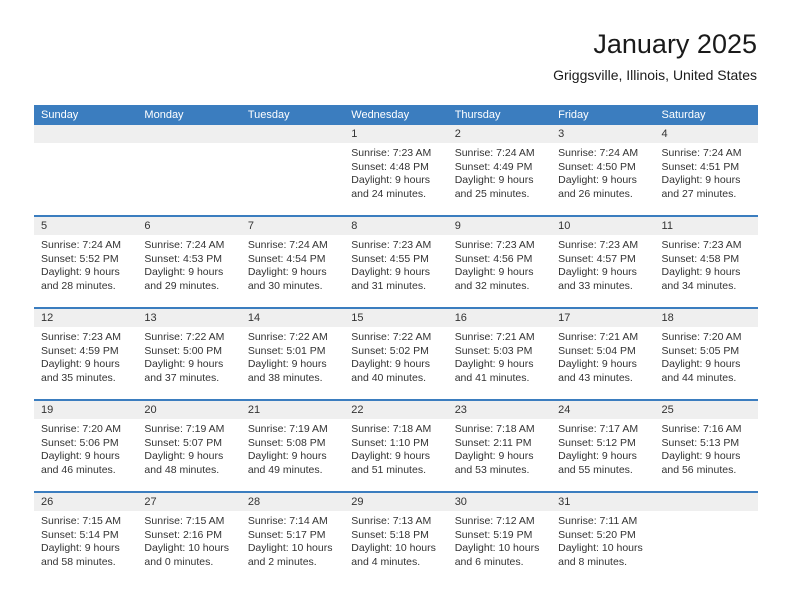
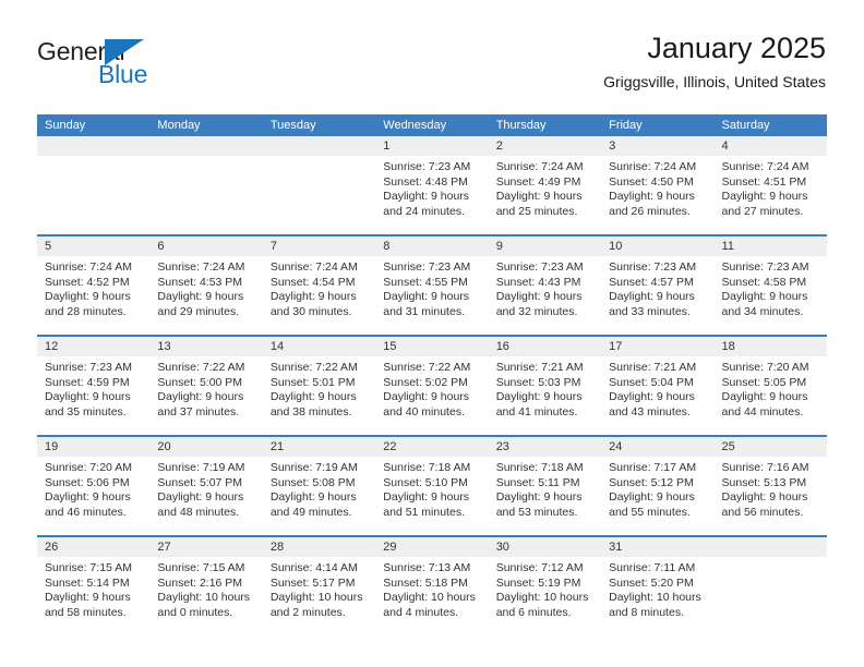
+ General
+ Blue
  January 2025
  Griggsville, Illinois, United States
  Sunday
  Monday
  Tuesday
  Wednesday
  Thursday
  Friday
  Saturday
  1
  Sunrise: 7:23 AM
  Sunset: 4:48 PM
  Daylight: 9 hours
  and 24 minutes.
  2
  Sunrise: 7:24 AM
  Sunset: 4:49 PM
  Daylight: 9 hours
  and 25 minutes.
  3
  Sunrise: 7:24 AM
  Sunset: 4:50 PM
  Daylight: 9 hours
  and 26 minutes.
  4
  Sunrise: 7:24 AM
  Sunset: 4:51 PM
  Daylight: 9 hours
  and 27 minutes.
  5
  Sunrise: 7:24 AM
- Sunset: 5:52 PM
+ Sunset: 4:52 PM
  Daylight: 9 hours
  and 28 minutes.
  6
  Sunrise: 7:24 AM
  Sunset: 4:53 PM
  Daylight: 9 hours
  and 29 minutes.
  7
  Sunrise: 7:24 AM
  Sunset: 4:54 PM
  Daylight: 9 hours
  and 30 minutes.
  8
  Sunrise: 7:23 AM
  Sunset: 4:55 PM
  Daylight: 9 hours
  and 31 minutes.
  9
  Sunrise: 7:23 AM
- Sunset: 4:56 PM
+ Sunset: 4:43 PM
  Daylight: 9 hours
  and 32 minutes.
  10
  Sunrise: 7:23 AM
  Sunset: 4:57 PM
  Daylight: 9 hours
  and 33 minutes.
  11
  Sunrise: 7:23 AM
  Sunset: 4:58 PM
  Daylight: 9 hours
  and 34 minutes.
  12
  Sunrise: 7:23 AM
  Sunset: 4:59 PM
  Daylight: 9 hours
  and 35 minutes.
  13
  Sunrise: 7:22 AM
  Sunset: 5:00 PM
  Daylight: 9 hours
  and 37 minutes.
  14
  Sunrise: 7:22 AM
  Sunset: 5:01 PM
  Daylight: 9 hours
  and 38 minutes.
  15
  Sunrise: 7:22 AM
  Sunset: 5:02 PM
  Daylight: 9 hours
  and 40 minutes.
  16
  Sunrise: 7:21 AM
  Sunset: 5:03 PM
  Daylight: 9 hours
  and 41 minutes.
  17
  Sunrise: 7:21 AM
  Sunset: 5:04 PM
  Daylight: 9 hours
  and 43 minutes.
  18
  Sunrise: 7:20 AM
  Sunset: 5:05 PM
  Daylight: 9 hours
  and 44 minutes.
  19
  Sunrise: 7:20 AM
  Sunset: 5:06 PM
  Daylight: 9 hours
  and 46 minutes.
  20
  Sunrise: 7:19 AM
  Sunset: 5:07 PM
  Daylight: 9 hours
  and 48 minutes.
  21
  Sunrise: 7:19 AM
  Sunset: 5:08 PM
  Daylight: 9 hours
  and 49 minutes.
  22
  Sunrise: 7:18 AM
- Sunset: 1:10 PM
+ Sunset: 5:10 PM
  Daylight: 9 hours
  and 51 minutes.
  23
  Sunrise: 7:18 AM
- Sunset: 2:11 PM
+ Sunset: 5:11 PM
  Daylight: 9 hours
  and 53 minutes.
  24
  Sunrise: 7:17 AM
  Sunset: 5:12 PM
  Daylight: 9 hours
  and 55 minutes.
  25
  Sunrise: 7:16 AM
  Sunset: 5:13 PM
  Daylight: 9 hours
  and 56 minutes.
  26
  Sunrise: 7:15 AM
  Sunset: 5:14 PM
  Daylight: 9 hours
  and 58 minutes.
  27
  Sunrise: 7:15 AM
  Sunset: 2:16 PM
  Daylight: 10 hours
  and 0 minutes.
  28
- Sunrise: 7:14 AM
+ Sunrise: 4:14 AM
  Sunset: 5:17 PM
  Daylight: 10 hours
  and 2 minutes.
  29
  Sunrise: 7:13 AM
  Sunset: 5:18 PM
  Daylight: 10 hours
  and 4 minutes.
  30
  Sunrise: 7:12 AM
  Sunset: 5:19 PM
  Daylight: 10 hours
  and 6 minutes.
  31
  Sunrise: 7:11 AM
  Sunset: 5:20 PM
  Daylight: 10 hours
  and 8 minutes.
